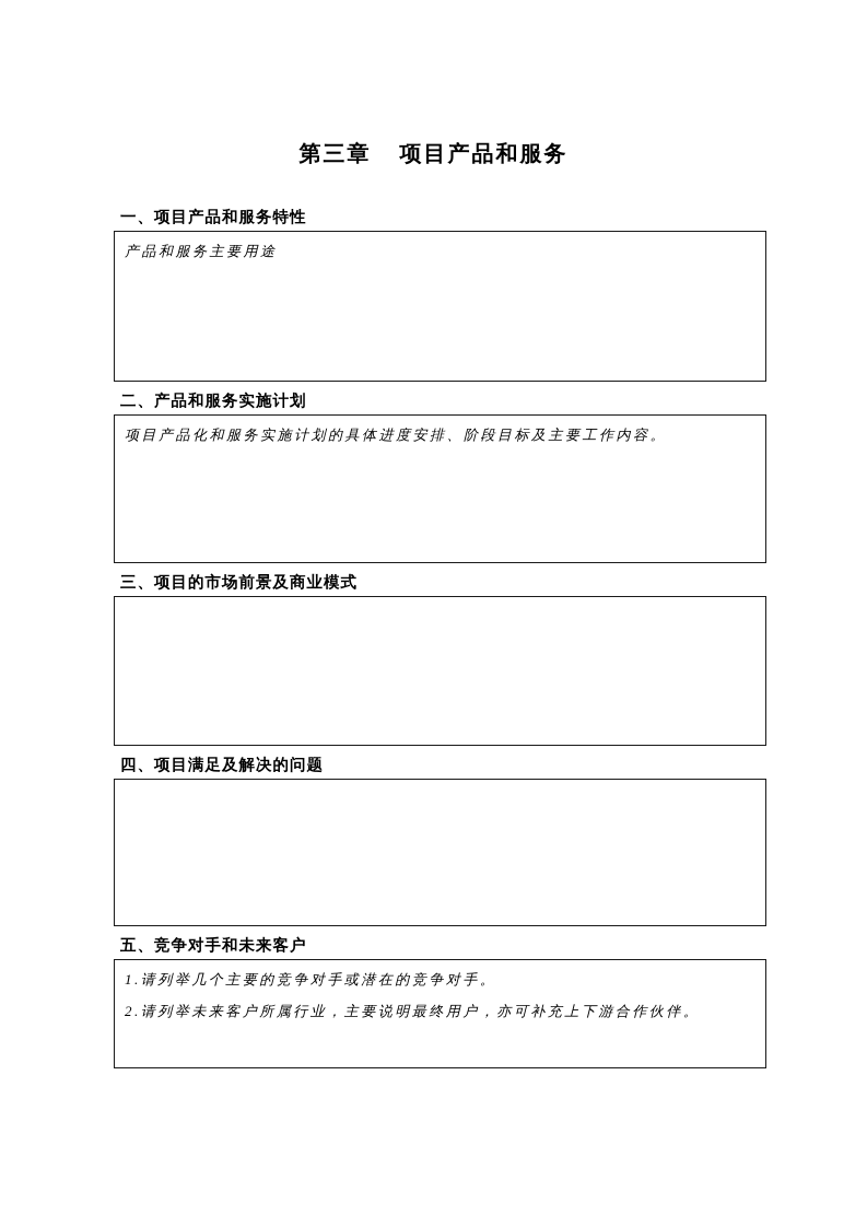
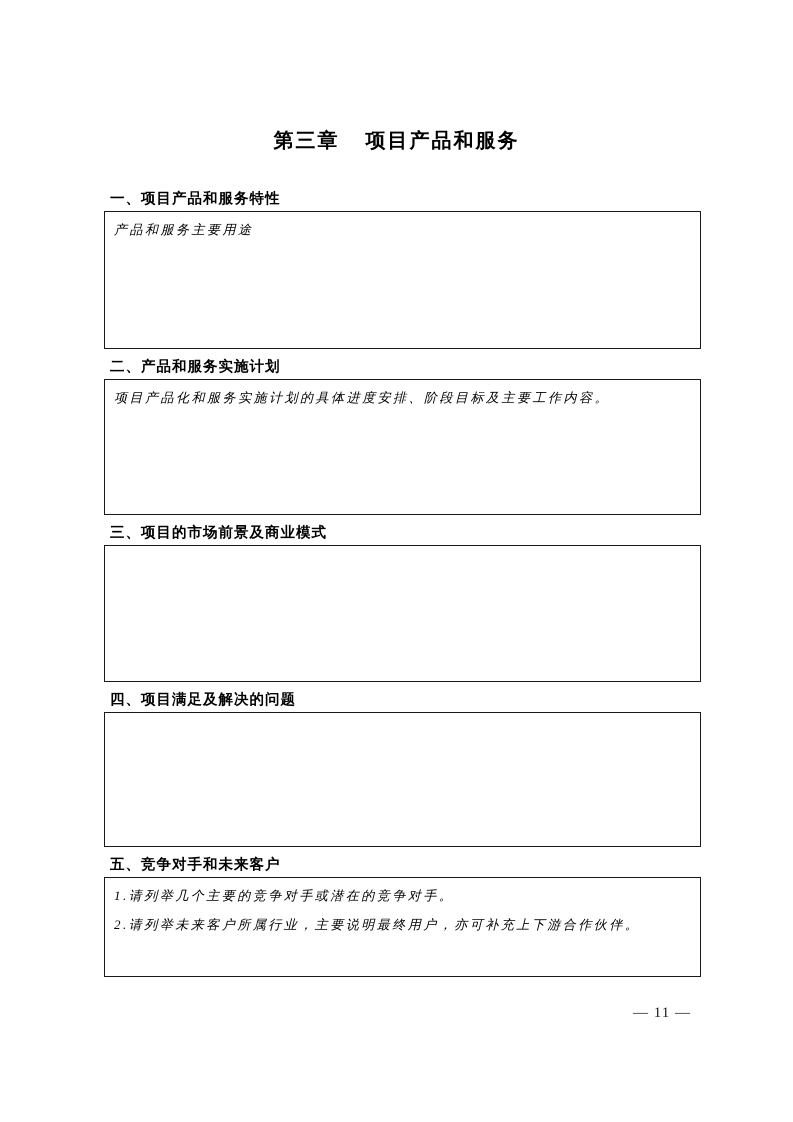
  第三章 项目产品和服务
  一、项目产品和服务特性
  产品和服务主要用途
  二、产品和服务实施计划
  项目产品化和服务实施计划的具体进度安排、阶段目标及主要工作内容。
  三、项目的市场前景及商业模式
  四、项目满足及解决的问题
  五、竞争对手和未来客户
  1.请列举几个主要的竞争对手或潜在的竞争对手。
  2.请列举未来客户所属行业，主要说明最终用户，亦可补充上下游合作伙伴。
+ — 11 —
